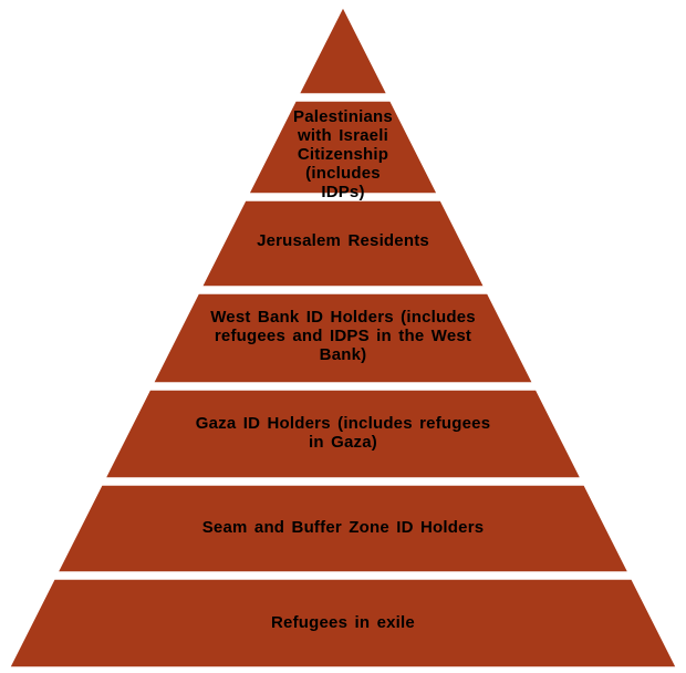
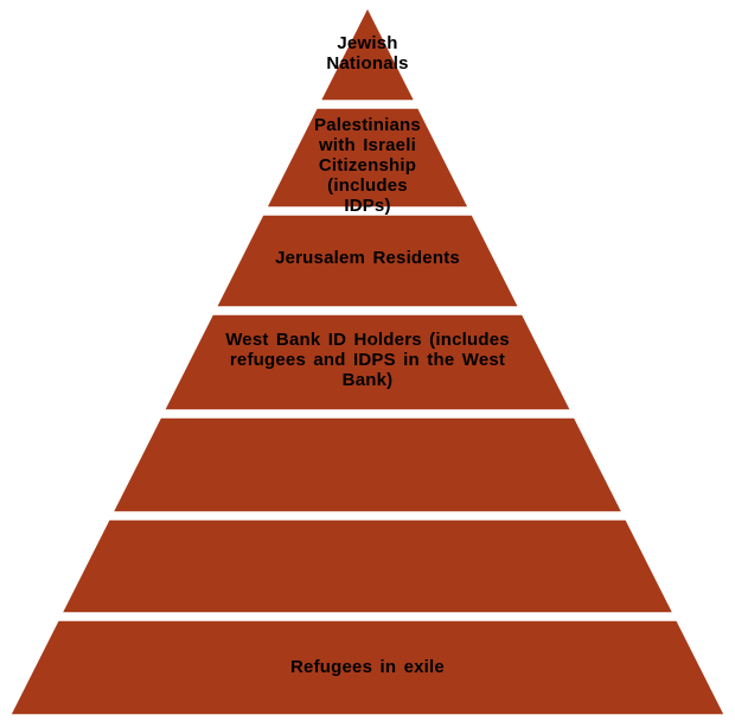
+ Jewish Nationals
  Palestinians with Israeli Citizenship (includes IDPs)
  Jerusalem Residents
  West Bank ID Holders (includes refugees and IDPS in the West Bank)
- Gaza ID Holders (includes refugees in Gaza)
- Seam and Buffer Zone ID Holders
  Refugees in exile
